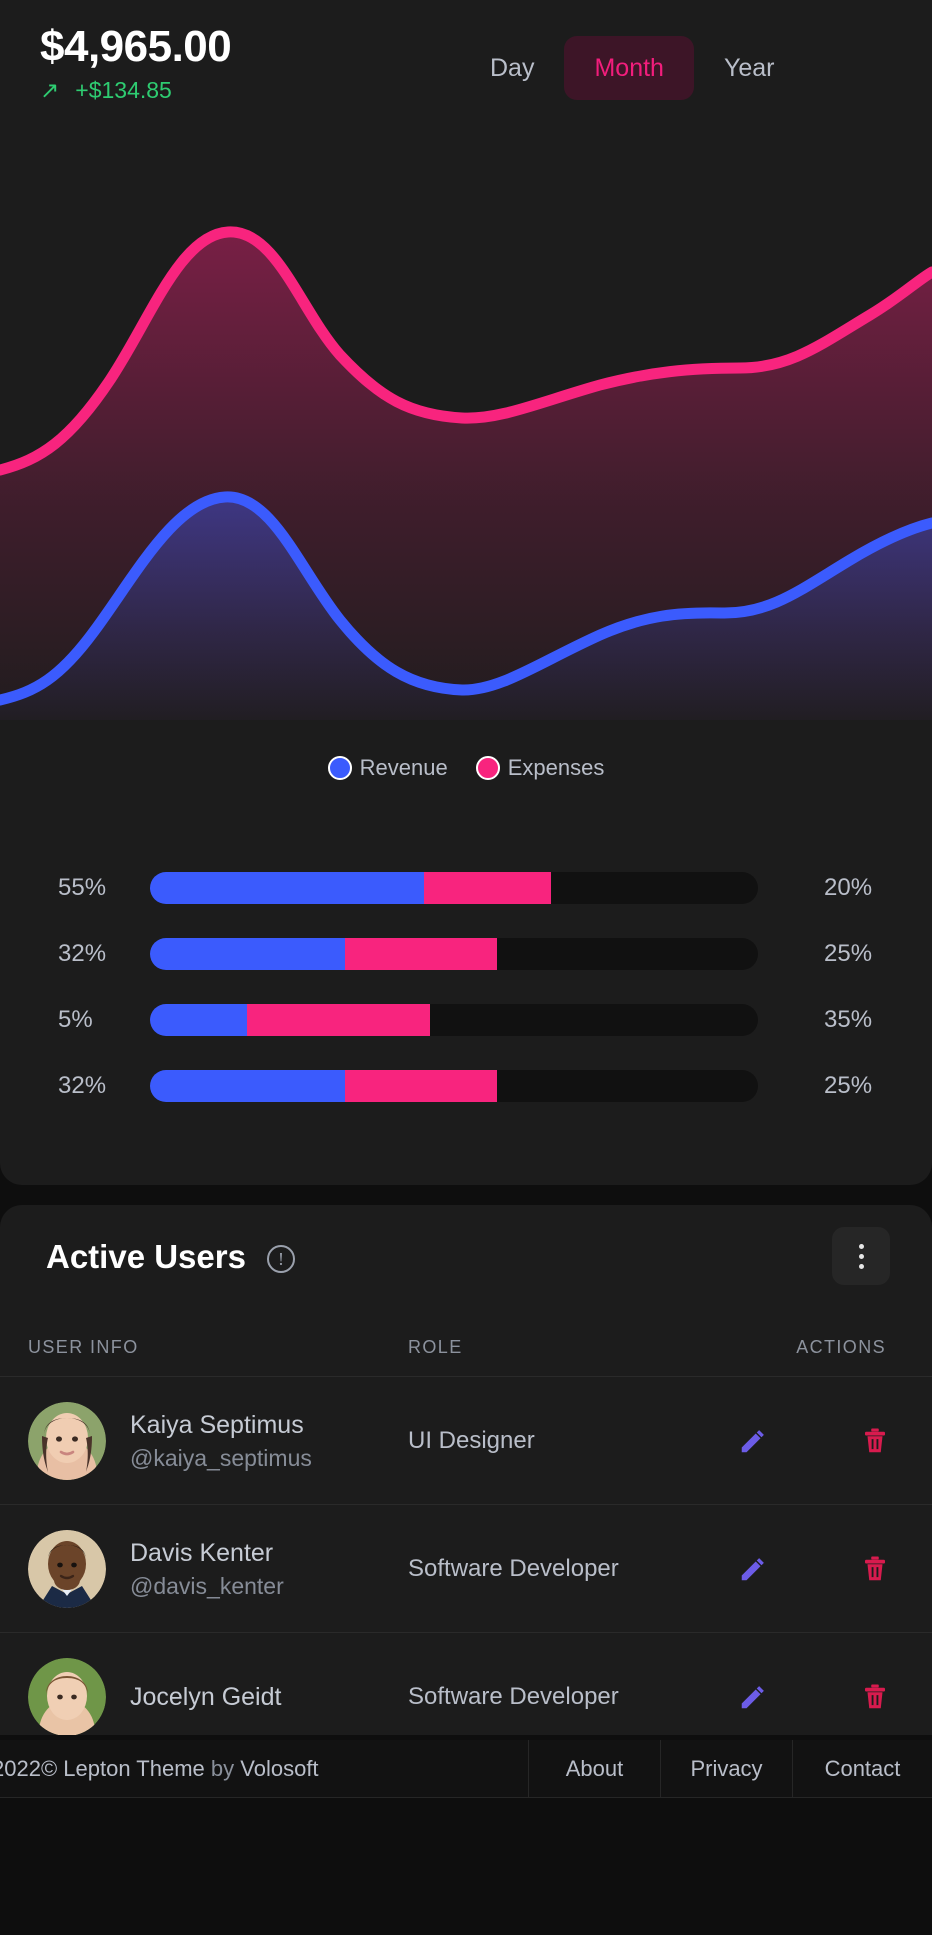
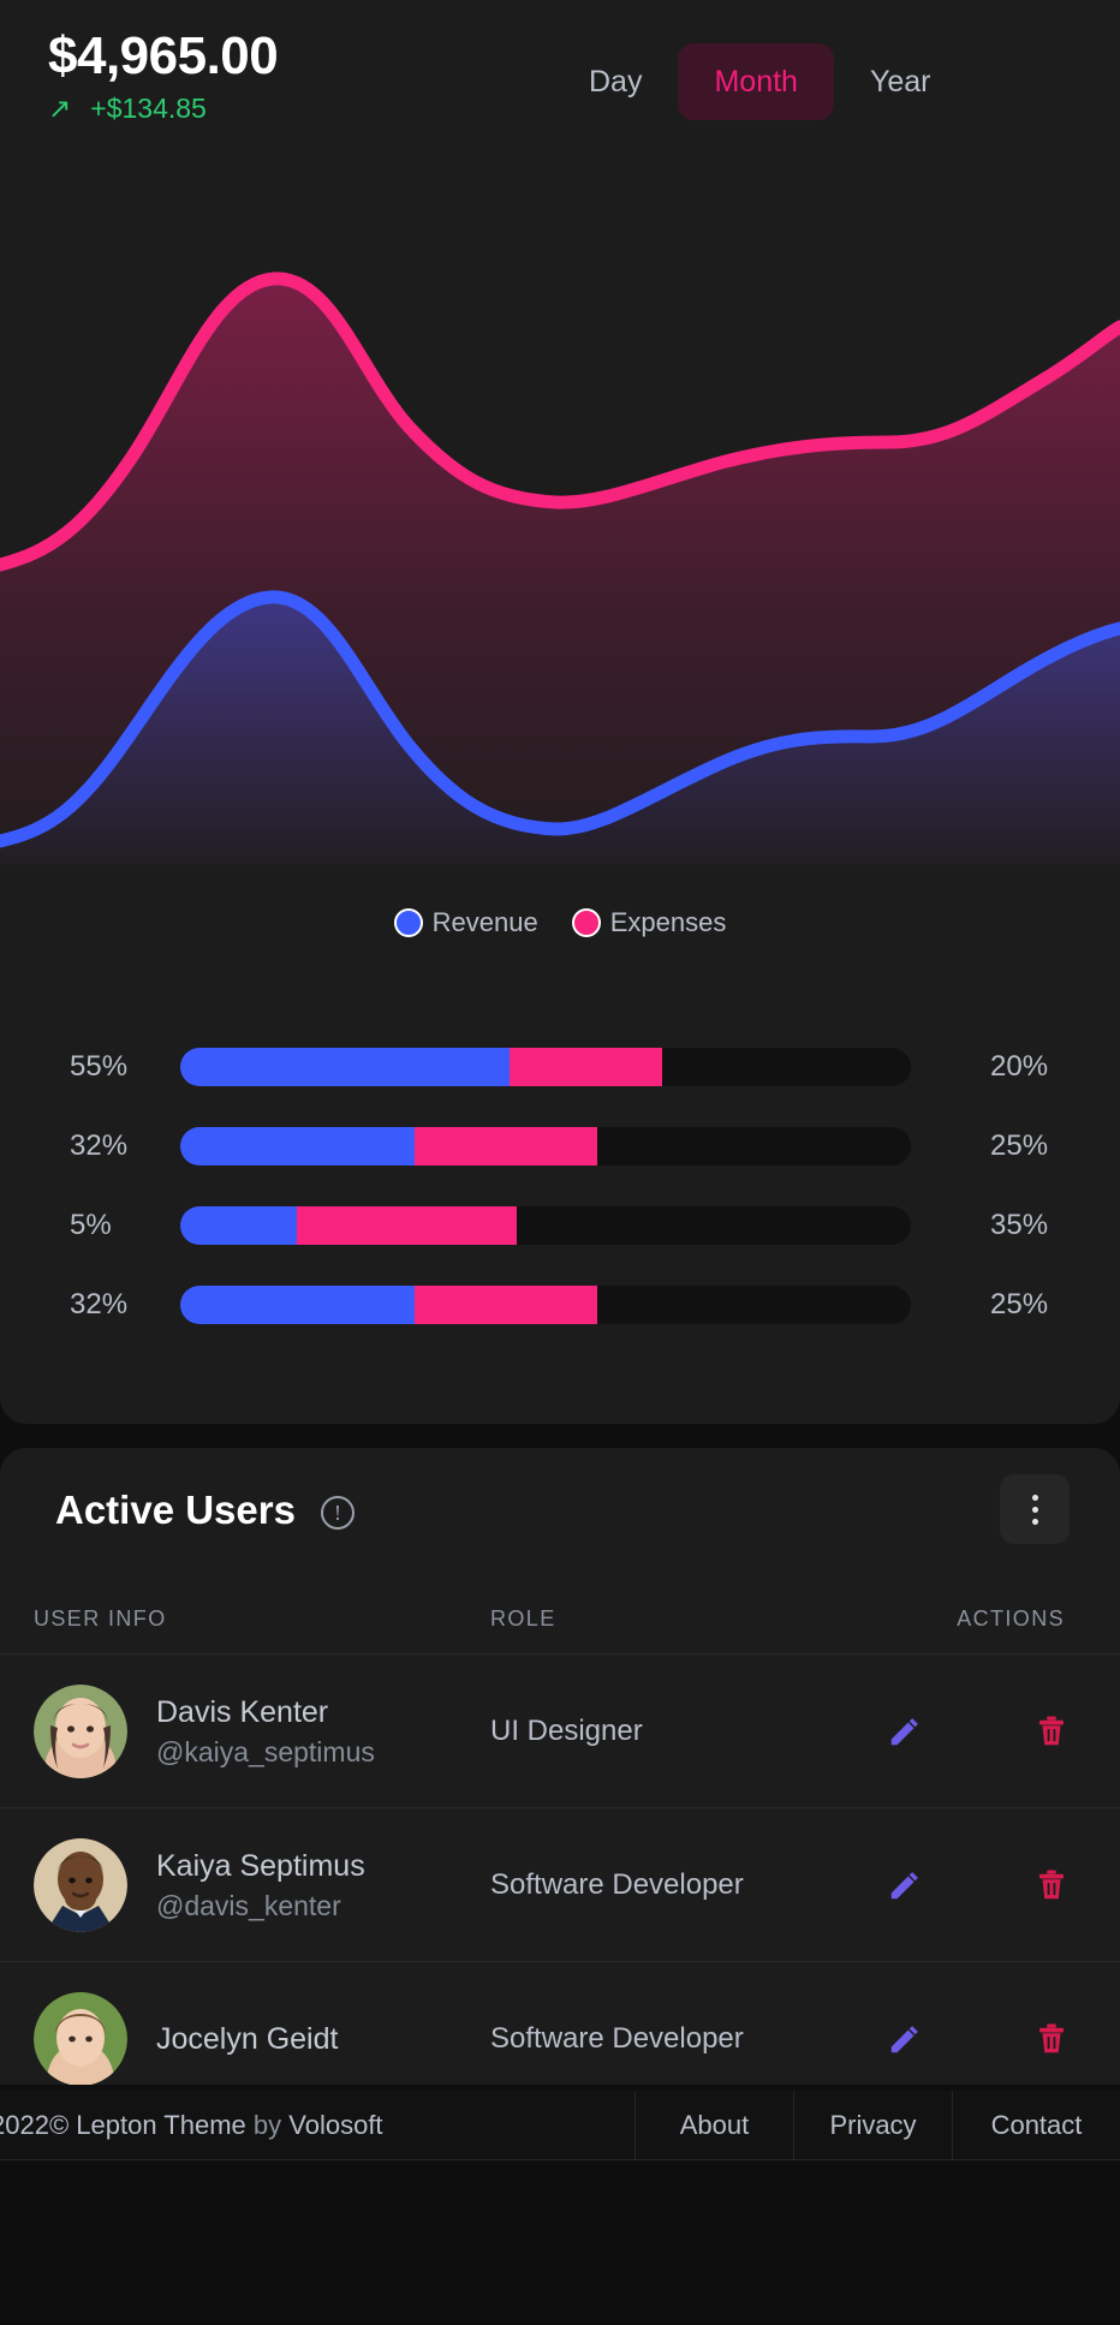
  $4,965.00
  ↗
  +$134.85
  Day
  Month
  Year
  Revenue
  Expenses
  55%
  20%
  32%
  25%
  5%
  35%
  32%
  25%
  Active Users
  !
  USER INFO
  ROLE
  ACTIONS
- Kaiya Septimus
+ Davis Kenter
  @kaiya_septimus
  UI Designer
- Davis Kenter
+ Kaiya Septimus
  @davis_kenter
  Software Developer
  Jocelyn Geidt
  Software Developer
  022©
  Lepton Theme
  by
  Volosoft
  About
  Privacy
  Contact
